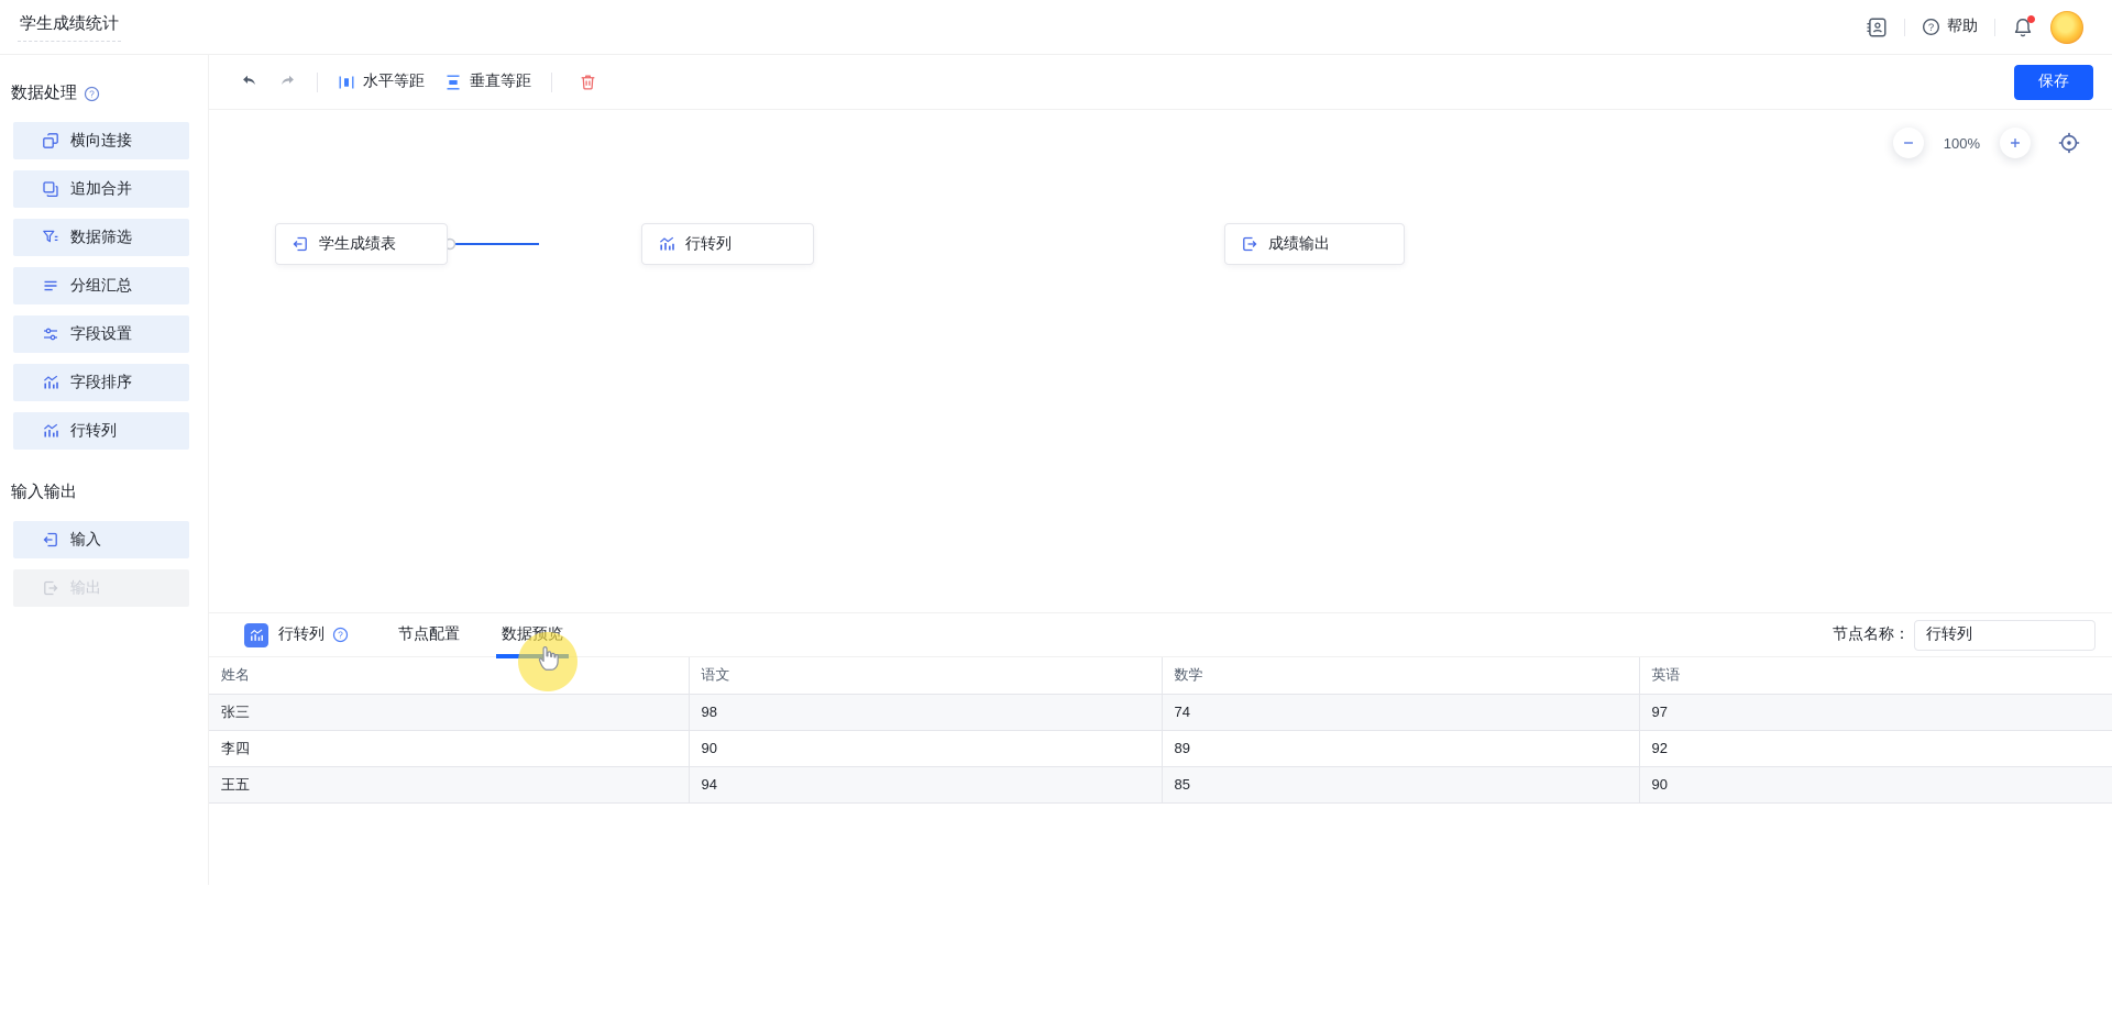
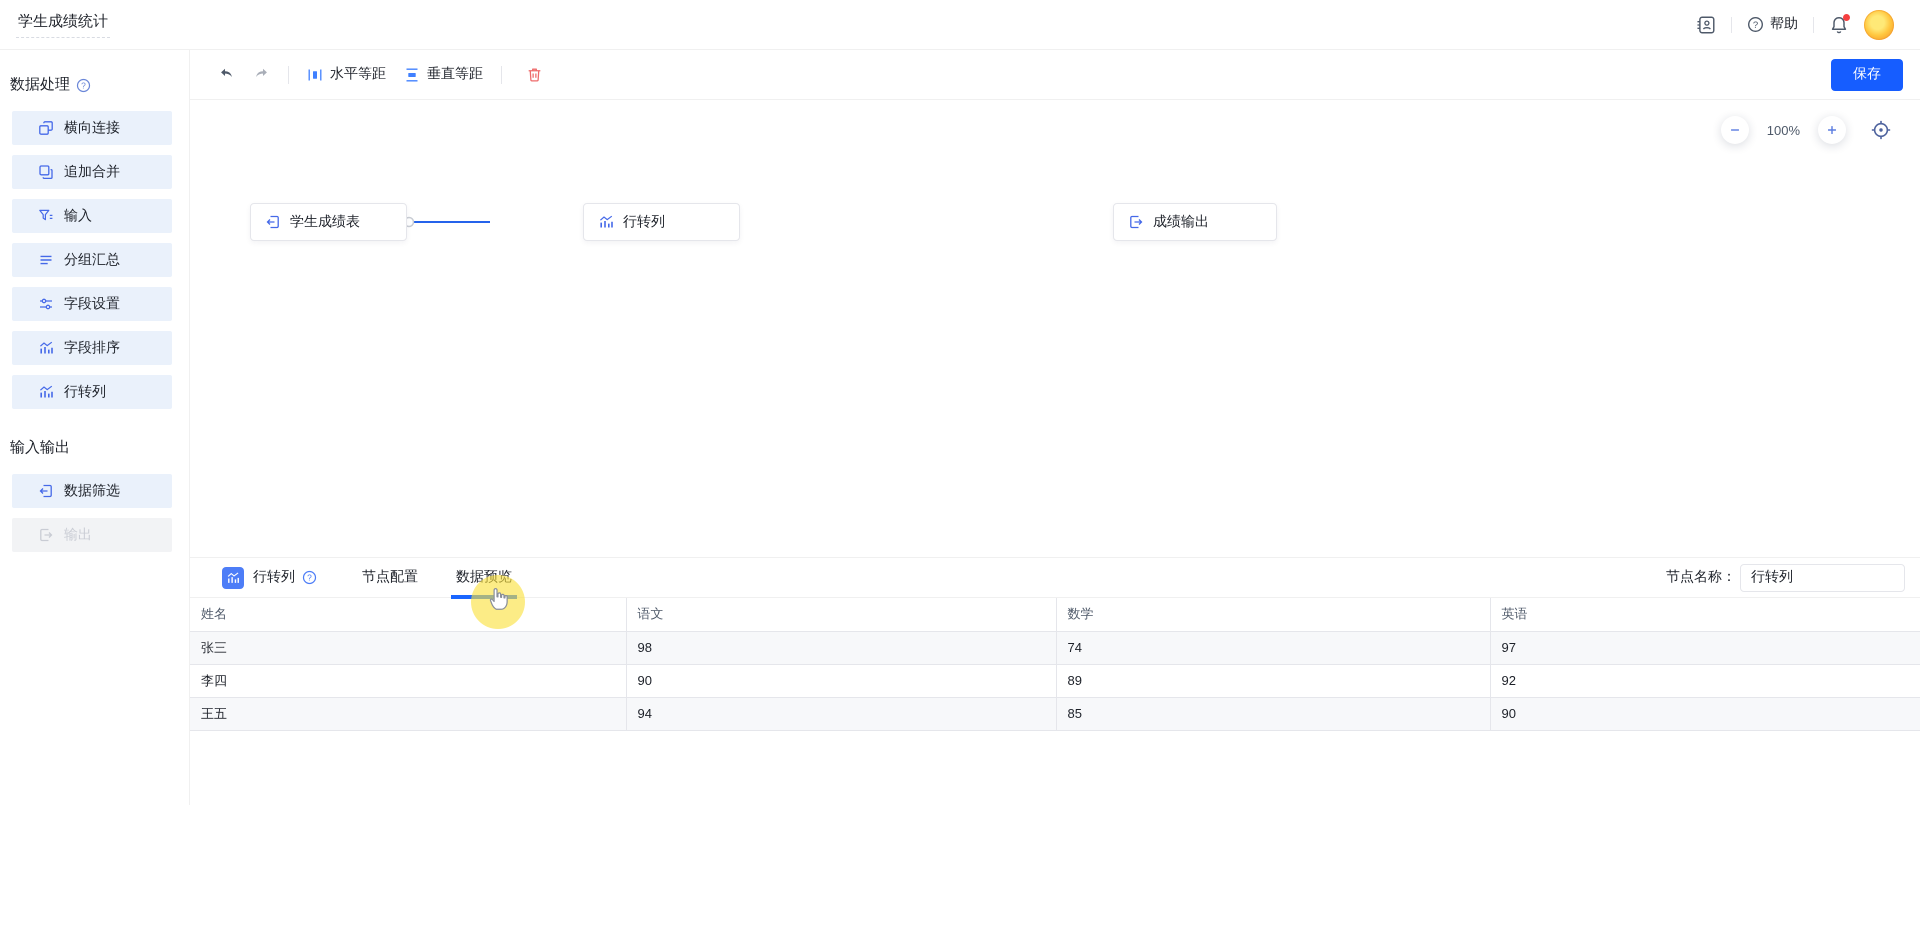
  学生成绩统计
  ?
  帮助
  数据处理
  ?
  横向连接
  追加合并
- 数据筛选
+ 输入
  分组汇总
  字段设置
  字段排序
  行转列
  输入输出
- 输入
+ 数据筛选
  输出
  水平等距
  垂直等距
  保存
  学生成绩表
  行转列
  成绩输出
  100%
  行转列
  ?
  节点配置
  数据预览
  节点名称：
  行转列
  姓名	语文	数学	英语
  张三	98	74	97
  李四	90	89	92
  王五	94	85	90
